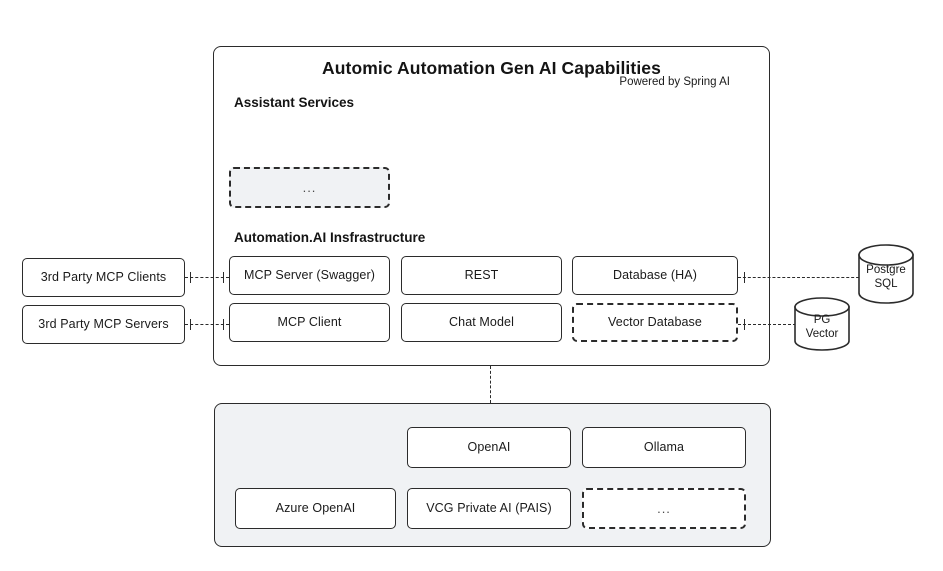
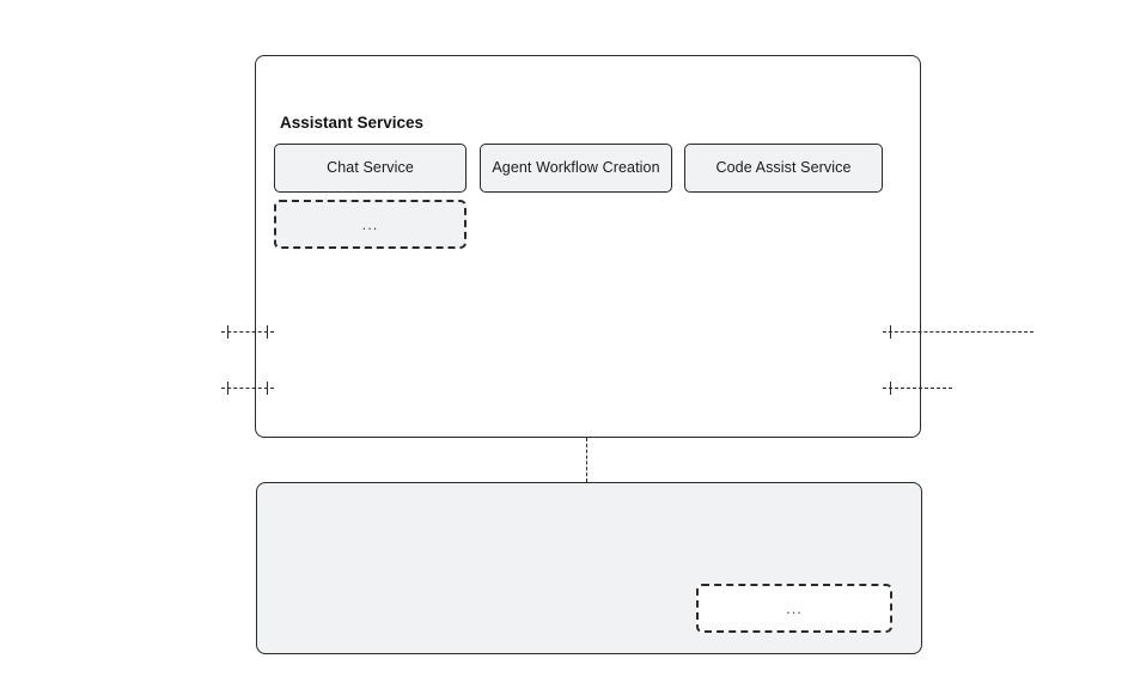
- Automic Automation Gen AI Capabilities
- Powered by Spring AI
  Assistant Services
+ Chat Service
+ Agent Workflow Creation
+ Code Assist Service
  ...
- Automation.AI Insfrastructure
- MCP Server (Swagger)
- REST
- Database (HA)
- MCP Client
- Chat Model
- Vector Database
- 3rd Party MCP Clients
- 3rd Party MCP Servers
- Postgre
- SQL
- PG
- Vector
- OpenAI
- Ollama
- Azure OpenAI
- VCG Private AI (PAIS)
  ...
